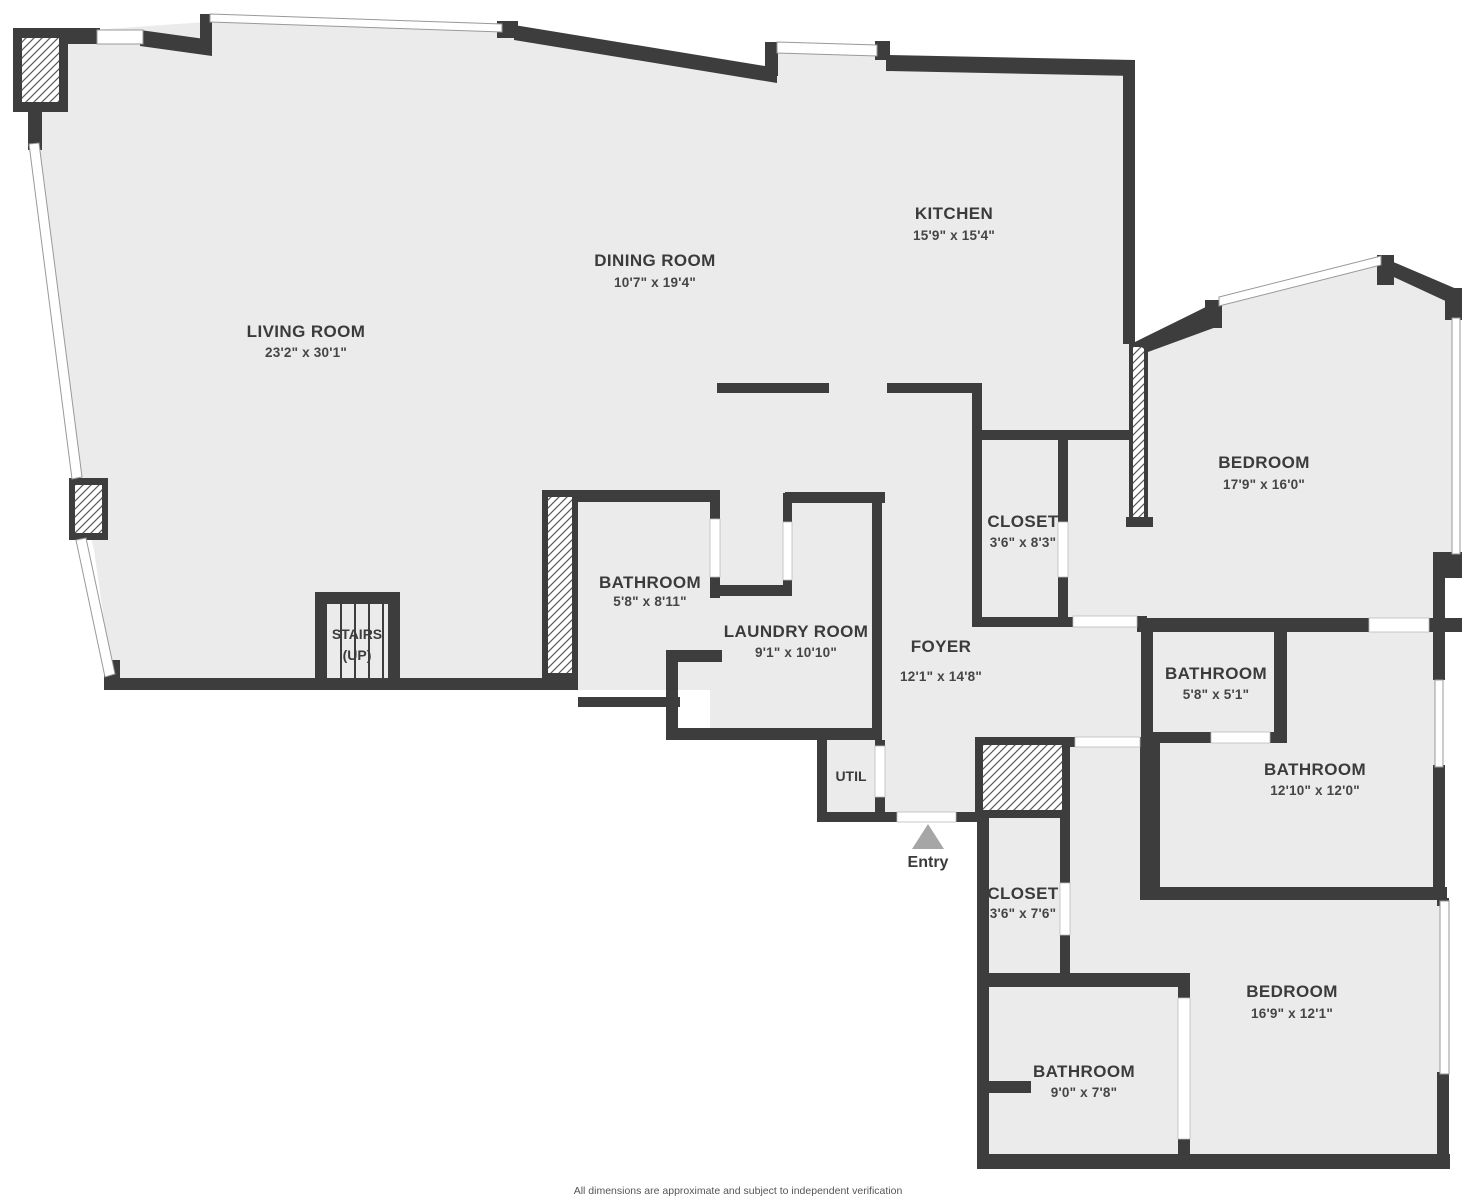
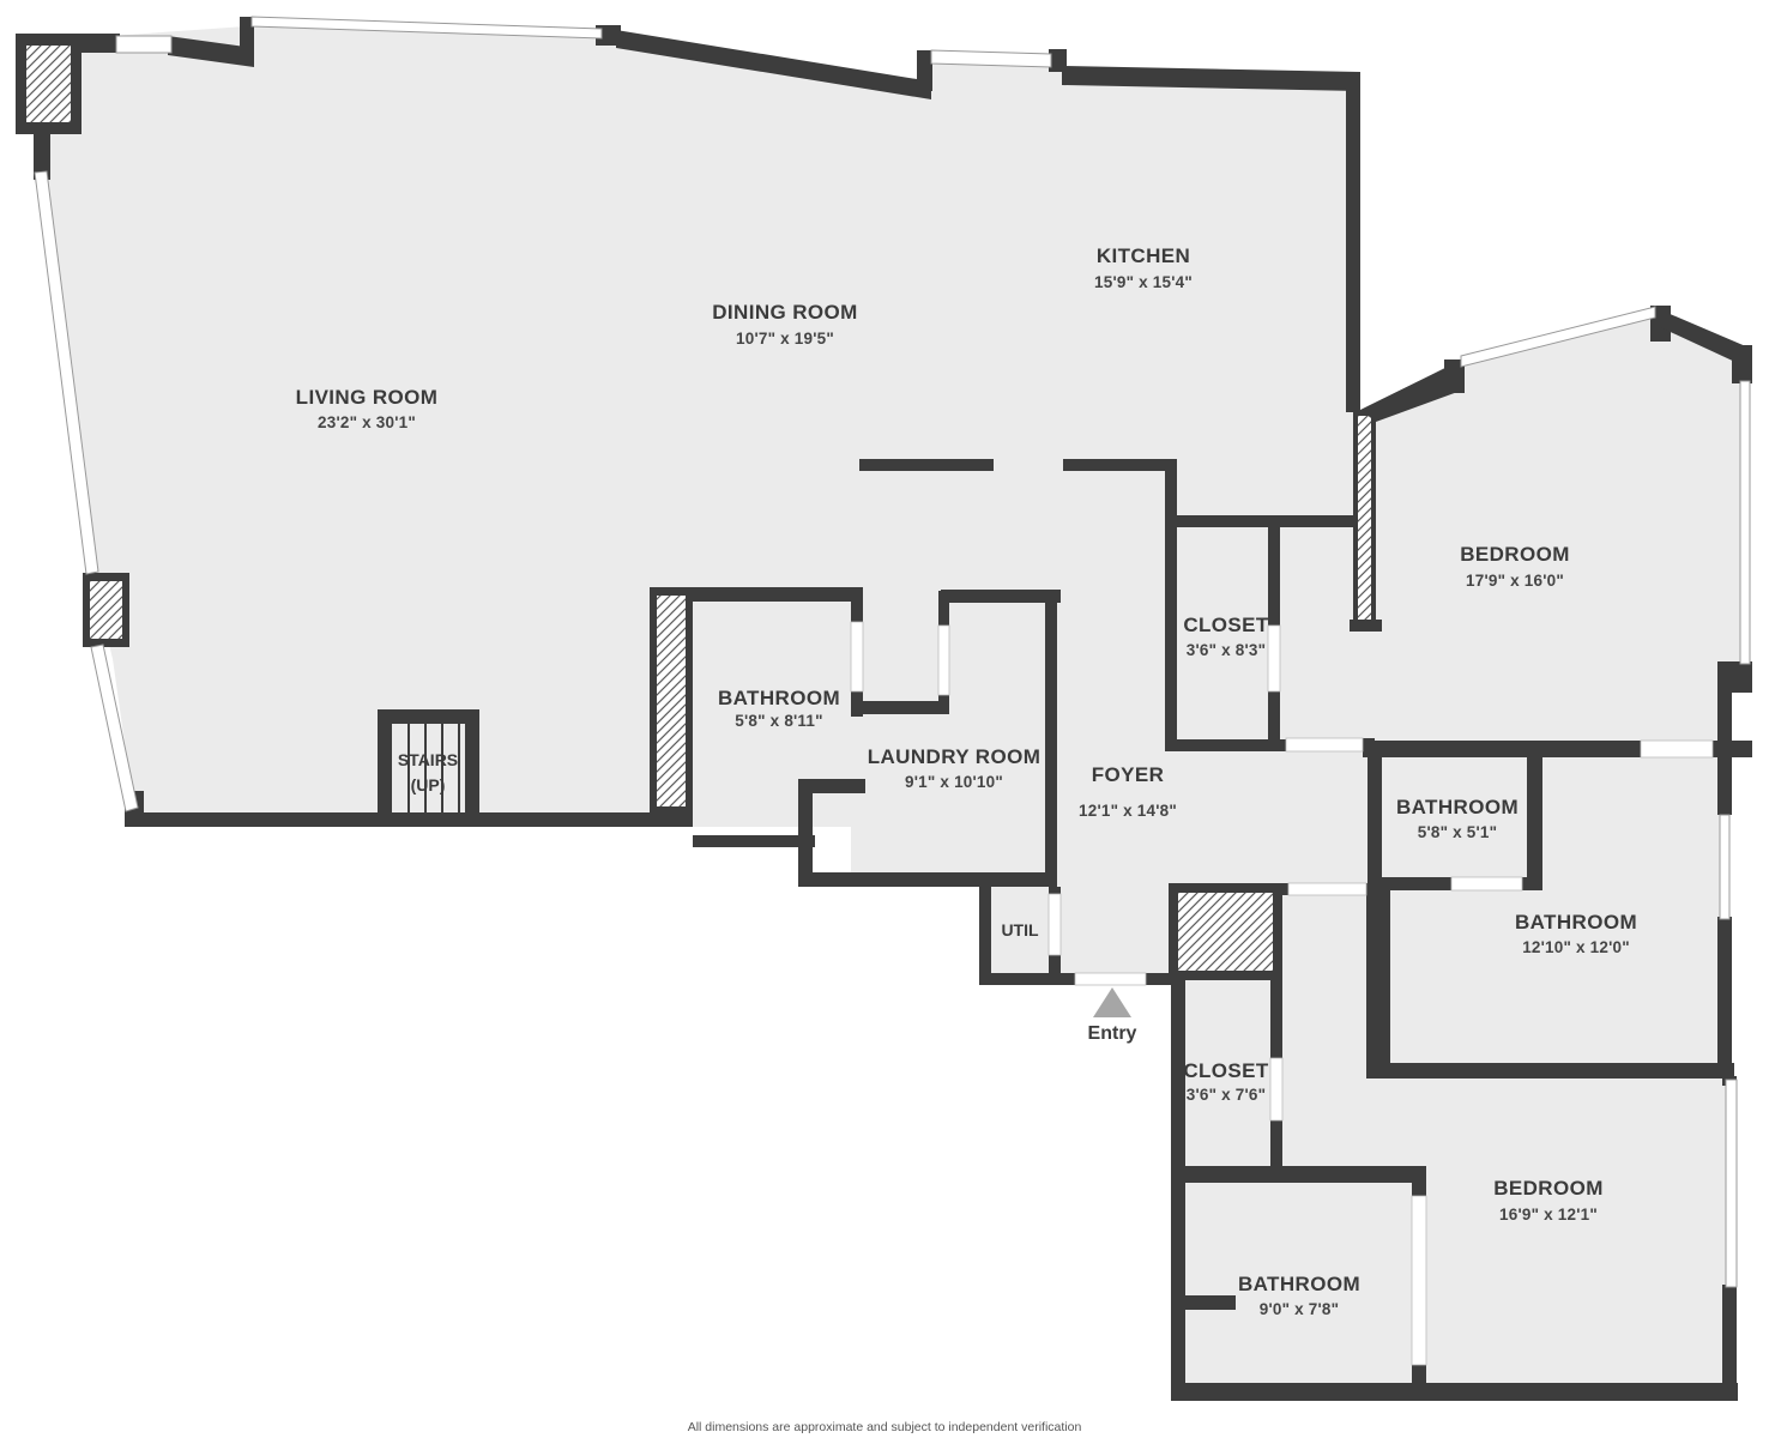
  LIVING ROOM
  23'2" x 30'1"
  DINING ROOM
- 10'7" x 19'4"
+ 10'7" x 19'5"
  KITCHEN
  15'9" x 15'4"
  BEDROOM
  17'9" x 16'0"
  CLOSET
  3'6" x 8'3"
  BATHROOM
  5'8" x 8'11"
  LAUNDRY ROOM
  9'1" x 10'10"
  FOYER
  12'1" x 14'8"
  BATHROOM
  5'8" x 5'1"
  BATHROOM
  12'10" x 12'0"
  CLOSET
  3'6" x 7'6"
  BEDROOM
  16'9" x 12'1"
  BATHROOM
  9'0" x 7'8"
  STAIRS
  (UP)
  UTIL
  Entry
  All dimensions are approximate and subject to independent verification
